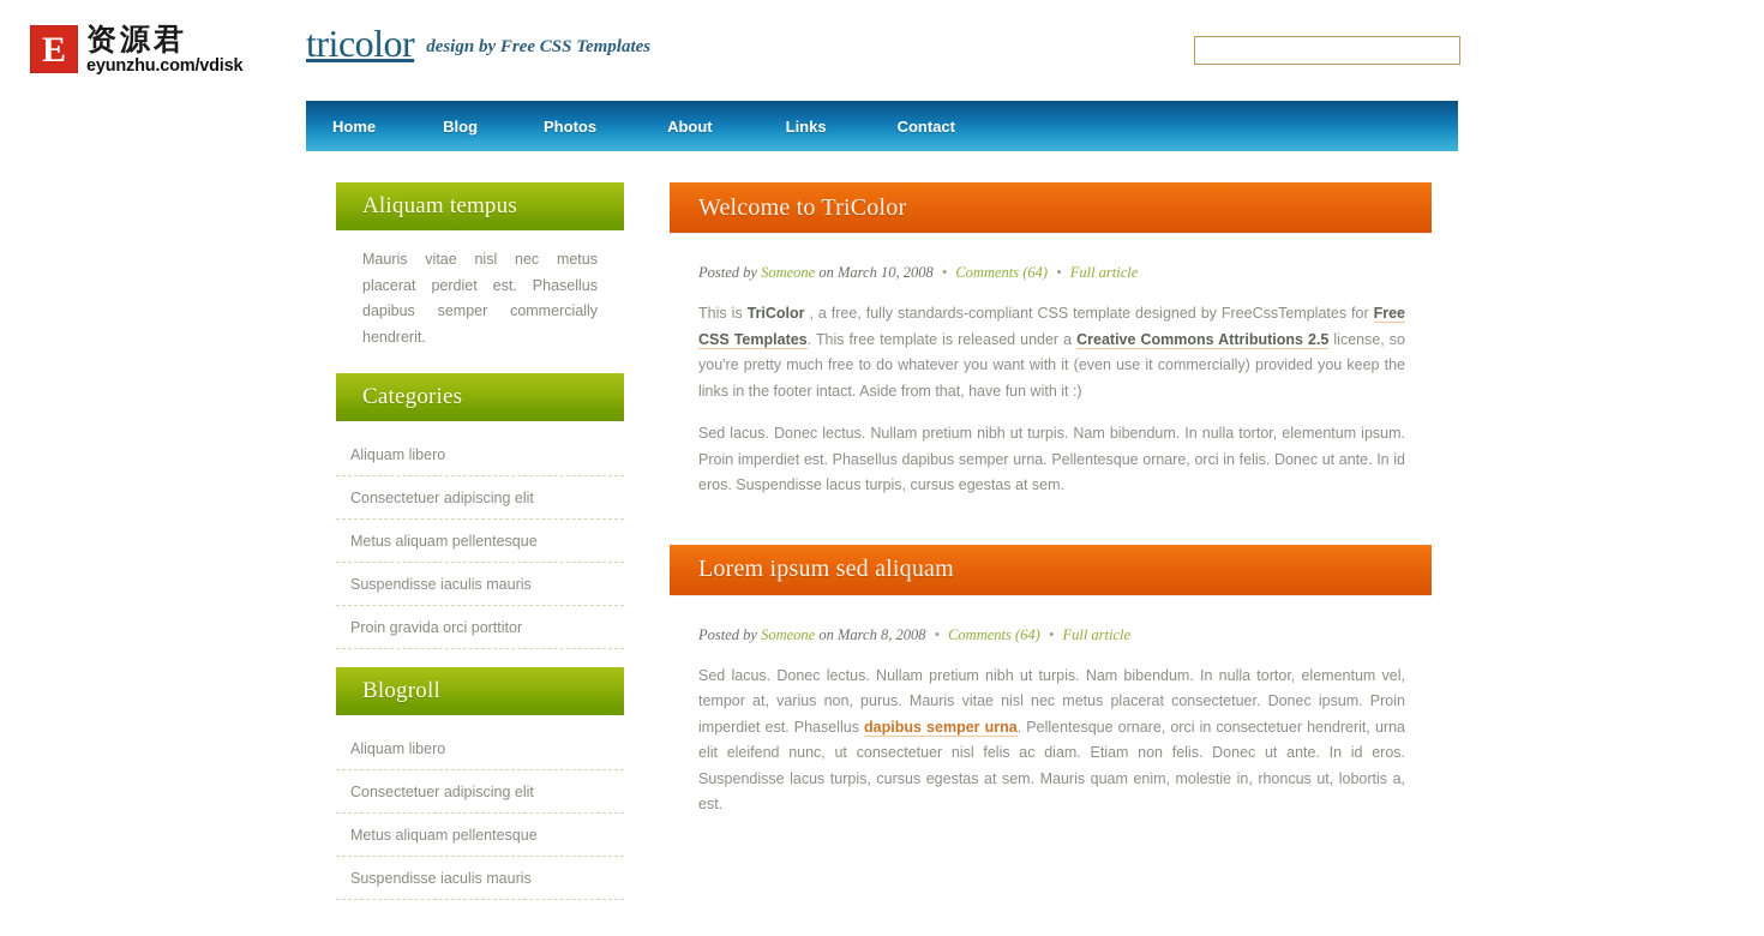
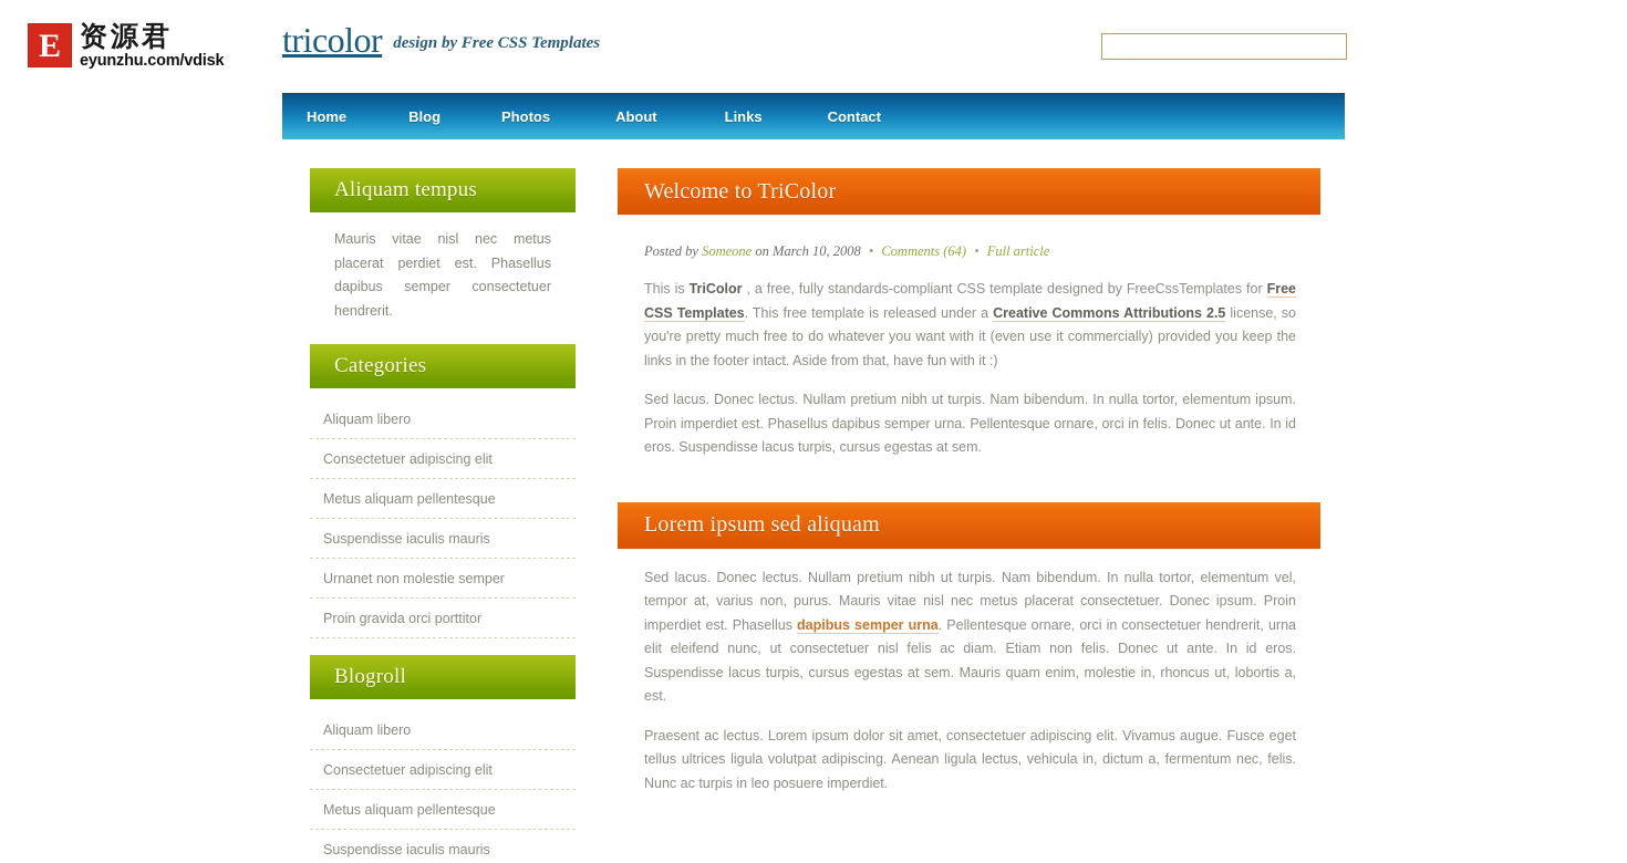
  E
  资源君
  eyunzhu.com/vdisk
  tricolor design by Free CSS Templates
  Home
  Blog
  Photos
  About
  Links
  Contact
  Aliquam tempus
- Mauris vitae nisl nec metus placerat perdiet est. Phasellus dapibus semper commercially hendrerit.
+ Mauris vitae nisl nec metus placerat perdiet est. Phasellus dapibus semper consectetuer hendrerit.
  Categories
  Aliquam libero
  Consectetuer adipiscing elit
  Metus aliquam pellentesque
  Suspendisse iaculis mauris
+ Urnanet non molestie semper
  Proin gravida orci porttitor
  Blogroll
  Aliquam libero
  Consectetuer adipiscing elit
  Metus aliquam pellentesque
  Suspendisse iaculis mauris
  Welcome to TriColor
  Posted by Someone on March 10, 2008 • Comments (64) • Full article
  This is TriColor , a free, fully standards-compliant CSS template designed by FreeCssTemplates for Free CSS Templates. This free template is released under a Creative Commons Attributions 2.5 license, so you're pretty much free to do whatever you want with it (even use it commercially) provided you keep the links in the footer intact. Aside from that, have fun with it :)
  Sed lacus. Donec lectus. Nullam pretium nibh ut turpis. Nam bibendum. In nulla tortor, elementum ipsum. Proin imperdiet est. Phasellus dapibus semper urna. Pellentesque ornare, orci in felis. Donec ut ante. In id eros. Suspendisse lacus turpis, cursus egestas at sem.
  Lorem ipsum sed aliquam
- Posted by Someone on March 8, 2008 • Comments (64) • Full article
  Sed lacus. Donec lectus. Nullam pretium nibh ut turpis. Nam bibendum. In nulla tortor, elementum vel, tempor at, varius non, purus. Mauris vitae nisl nec metus placerat consectetuer. Donec ipsum. Proin imperdiet est. Phasellus dapibus semper urna. Pellentesque ornare, orci in consectetuer hendrerit, urna elit eleifend nunc, ut consectetuer nisl felis ac diam. Etiam non felis. Donec ut ante. In id eros. Suspendisse lacus turpis, cursus egestas at sem. Mauris quam enim, molestie in, rhoncus ut, lobortis a, est.
+ Praesent ac lectus. Lorem ipsum dolor sit amet, consectetuer adipiscing elit. Vivamus augue. Fusce eget tellus ultrices ligula volutpat adipiscing. Aenean ligula lectus, vehicula in, dictum a, fermentum nec, felis. Nunc ac turpis in leo posuere imperdiet.
